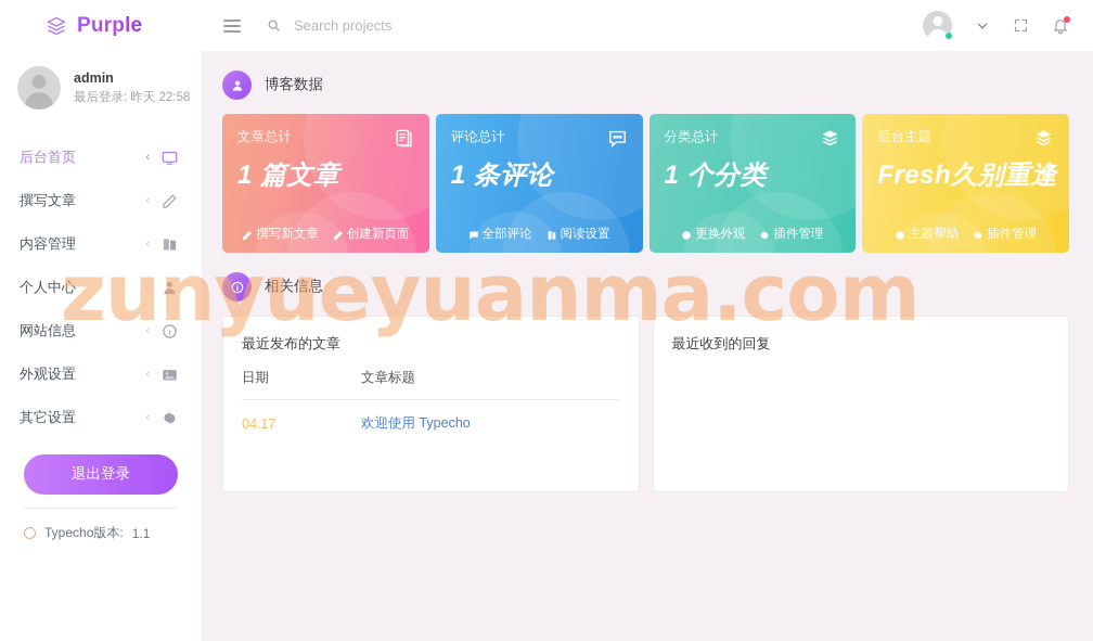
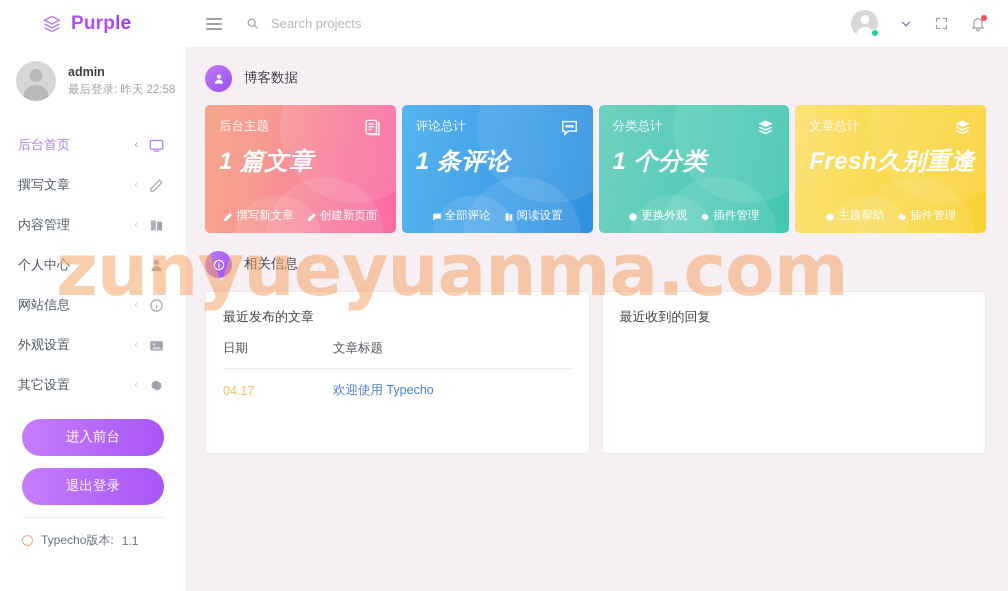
  Purple
  admin
  最后登录: 昨天 22:58
  后台首页
  ‹
  撰写文章
  ‹
  内容管理
  ‹
  个人中心
  ‹
  网站信息
  ‹
  外观设置
  ‹
  其它设置
  ‹
+ 进入前台
  退出登录
  Typecho版本:
  1.1
  Search projects
  博客数据
- 文章总计
+ 后台主题
  1 篇文章
  撰写新文章
  创建新页面
  评论总计
  1 条评论
  全部评论
  阅读设置
  分类总计
  1 个分类
  更换外观
  插件管理
- 后台主题
+ 文章总计
  Fresh久别重逢
  主题帮助
  插件管理
  相关信息
  最近发布的文章
  日期	文章标题
  04.17	欢迎使用 Typecho
  最近收到的回复
  zunyueyuanma.com
